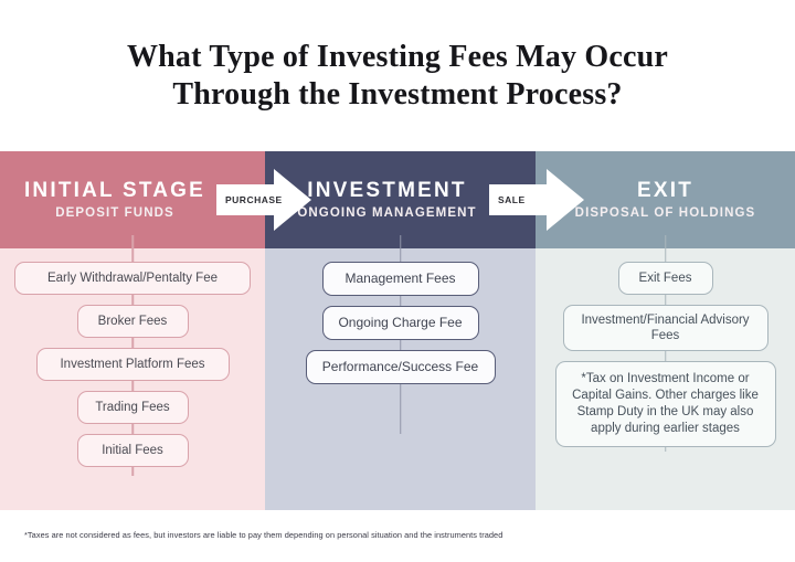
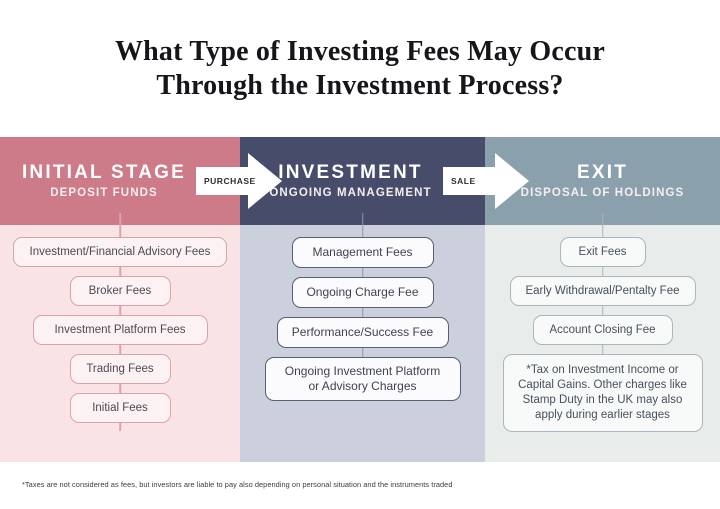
  What Type of Investing Fees May Occur
  Through the Investment Process?
  INITIAL STAGE
  DEPOSIT FUNDS
  INVESTMENT
  ONGOING MANAGEMENT
  EXIT
  DISPOSAL OF HOLDINGS
  PURCHASE
  SALE
- Early Withdrawal/Pentalty Fee
+ Investment/Financial Advisory Fees
  Broker Fees
  Investment Platform Fees
  Trading Fees
  Initial Fees
  Management Fees
  Ongoing Charge Fee
  Performance/Success Fee
+ Ongoing Investment Platform
+ or Advisory Charges
  Exit Fees
- Investment/Financial Advisory Fees
+ Early Withdrawal/Pentalty Fee
+ Account Closing Fee
  *Tax on Investment Income or
  Capital Gains. Other charges like
  Stamp Duty in the UK may also
  apply during earlier stages
- *Taxes are not considered as fees, but investors are liable to pay them depending on personal situation and the instruments traded
+ *Taxes are not considered as fees, but investors are liable to pay also depending on personal situation and the instruments traded
